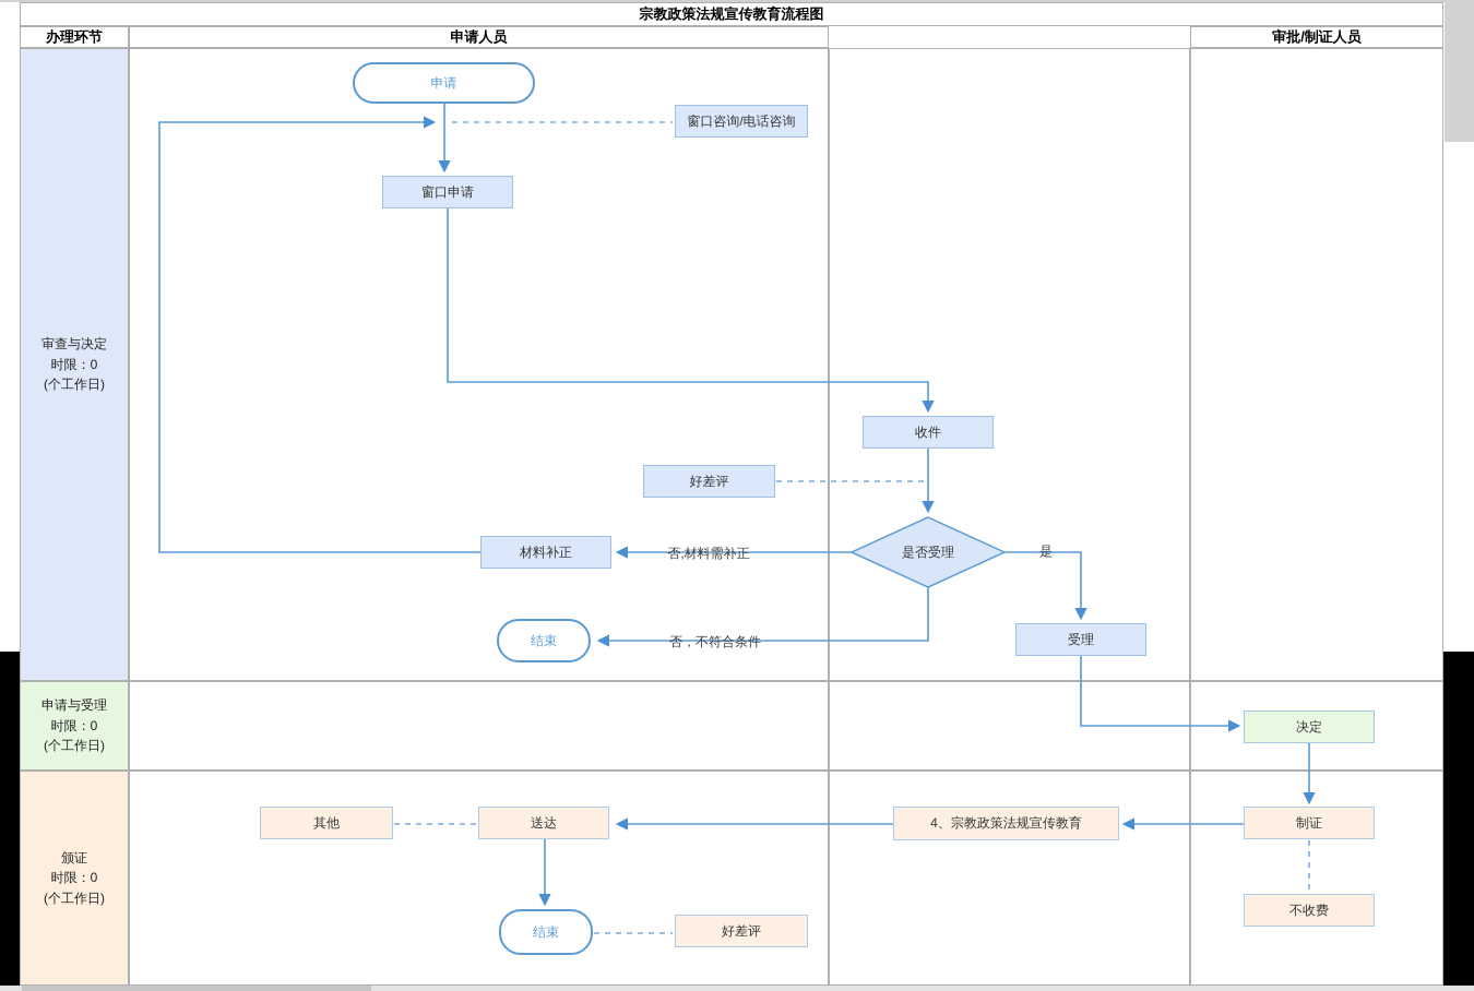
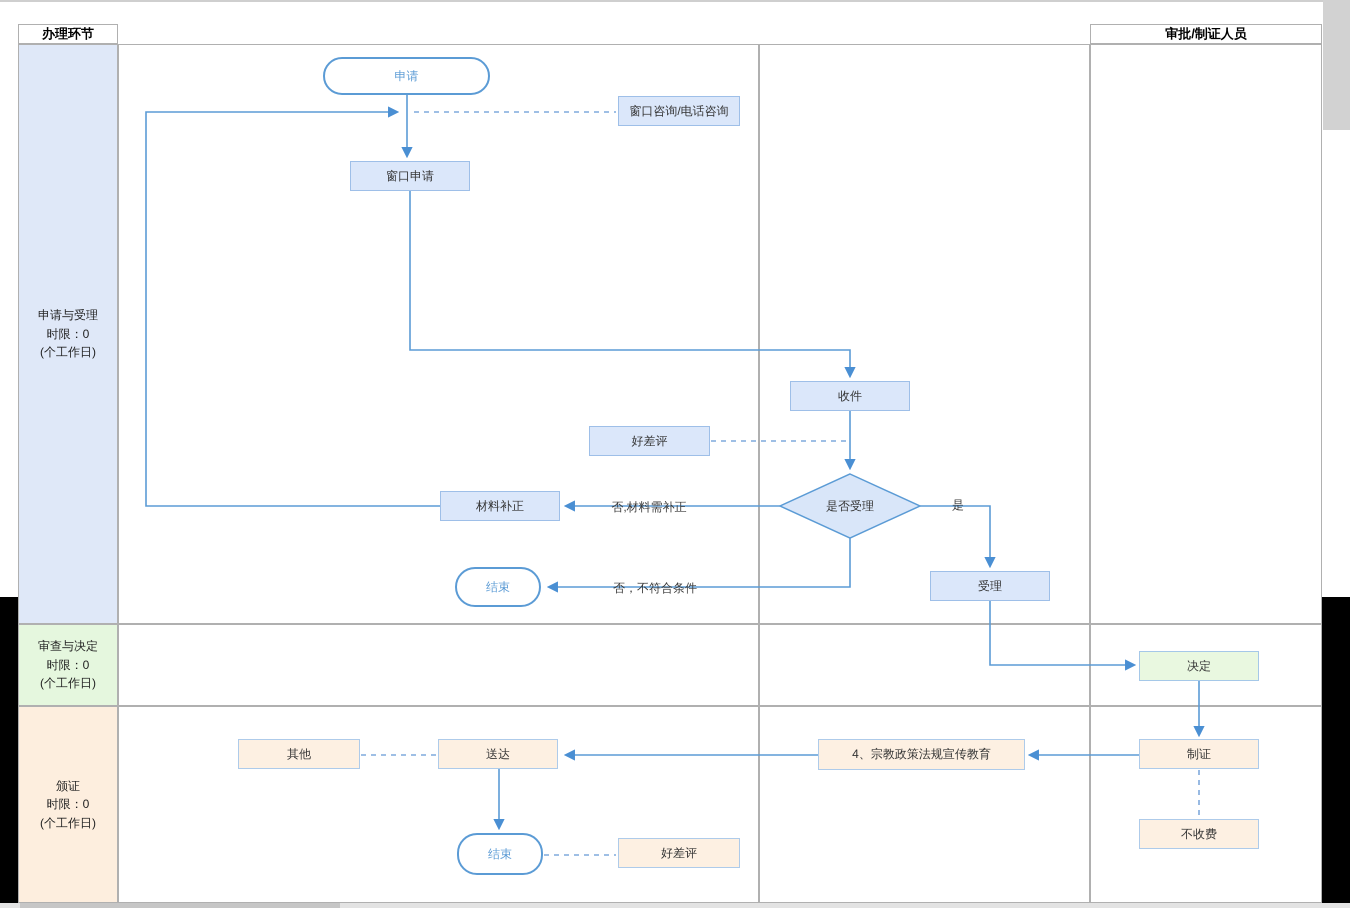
- 宗教政策法规宣传教育流程图
  办理环节
- 申请人员
  审批/制证人员
- 审查与决定
+ 申请与受理
  时限：0
  (个工作日)
- 申请与受理
+ 审查与决定
  时限：0
  (个工作日)
  颁证
  时限：0
  (个工作日)
  申请
  窗口咨询/电话咨询
  窗口申请
  收件
  好差评
  是否受理
  材料补正
  结束
  受理
  决定
  制证
  不收费
  4、宗教政策法规宣传教育
  送达
  其他
  结束
  好差评
  否,材料需补正
  是
  否，不符合条件
